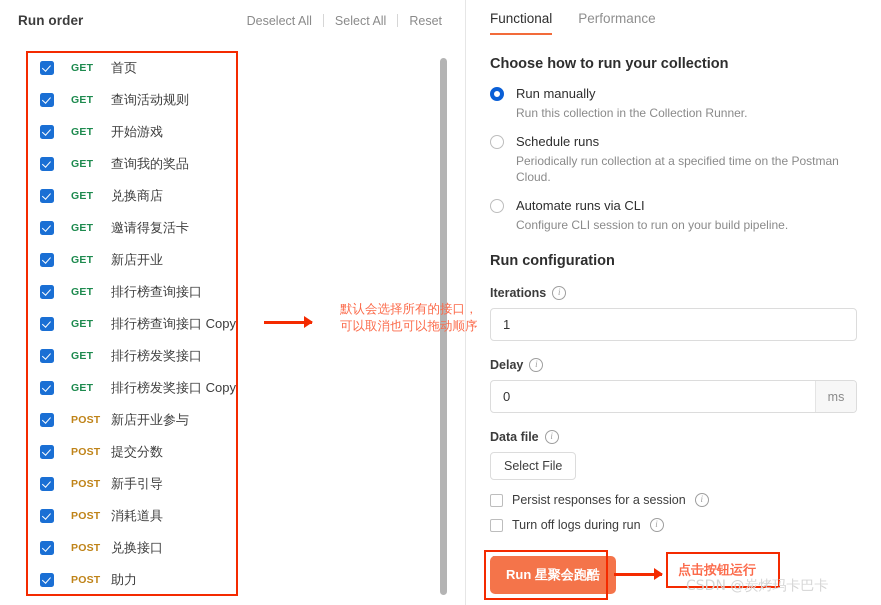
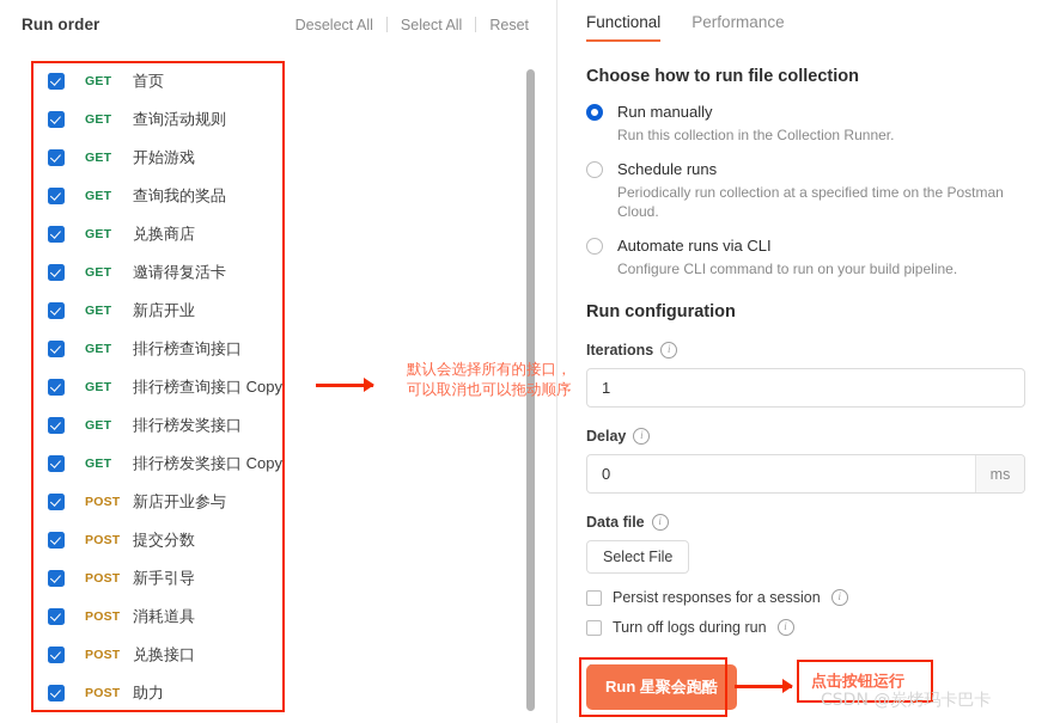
  Run order
  Deselect All
  Select All
  Reset
  GET
  首页
  GET
  查询活动规则
  GET
  开始游戏
  GET
  查询我的奖品
  GET
  兑换商店
  GET
  邀请得复活卡
  GET
  新店开业
  GET
  排行榜查询接口
  GET
  排行榜查询接口 Copy
  GET
  排行榜发奖接口
  GET
  排行榜发奖接口 Copy
  POST
  新店开业参与
  POST
  提交分数
  POST
  新手引导
  POST
  消耗道具
  POST
  兑换接口
  POST
  助力
  Functional
  Performance
- Choose how to run your collection
+ Choose how to run file collection
  Run manually
  Run this collection in the Collection Runner.
  Schedule runs
  Periodically run collection at a specified time on the Postman Cloud.
  Automate runs via CLI
- Configure CLI session to run on your build pipeline.
+ Configure CLI command to run on your build pipeline.
  Run configuration
  Iterations
  i
  1
  Delay
  i
  0
  ms
  Data file
  i
  Select File
  Persist responses for a session
  i
  Turn off logs during run
  i
  Run 星聚会跑酷
  默认会选择所有的接口，
  可以取消也可以拖动顺序
  点击按钮运行
  CSDN @炭烤玛卡巴卡
